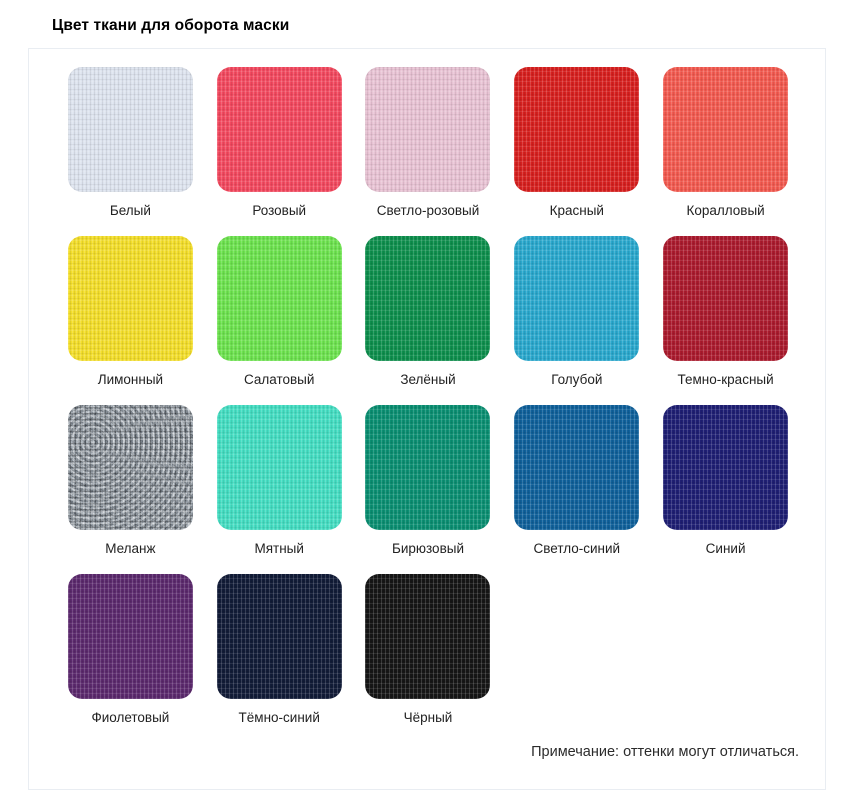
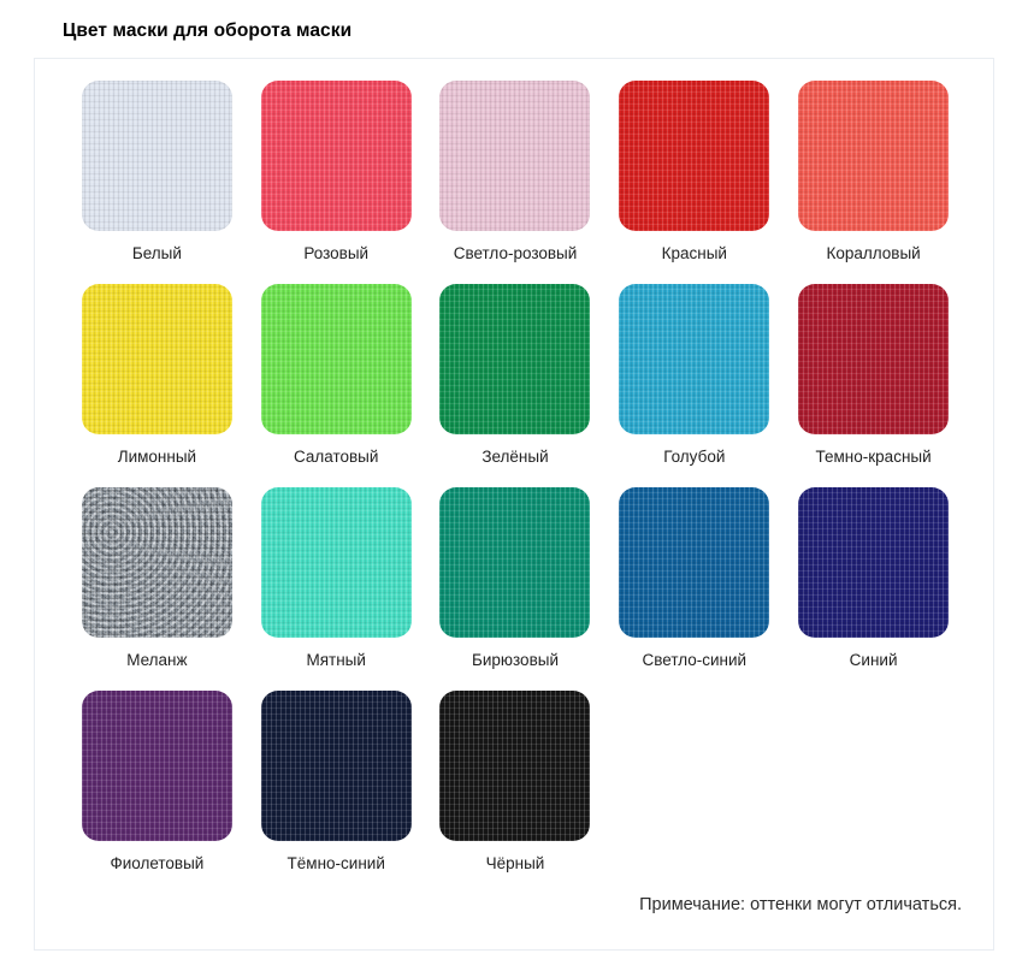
- Цвет ткани для оборота маски
+ Цвет маски для оборота маски
  Белый
  Розовый
  Светло-розовый
  Красный
  Коралловый
  Лимонный
  Салатовый
  Зелёный
  Голубой
  Темно-красный
  Меланж
  Мятный
  Бирюзовый
  Светло-синий
  Синий
  Фиолетовый
  Тёмно-синий
  Чёрный
  Примечание: оттенки могут отличаться.
